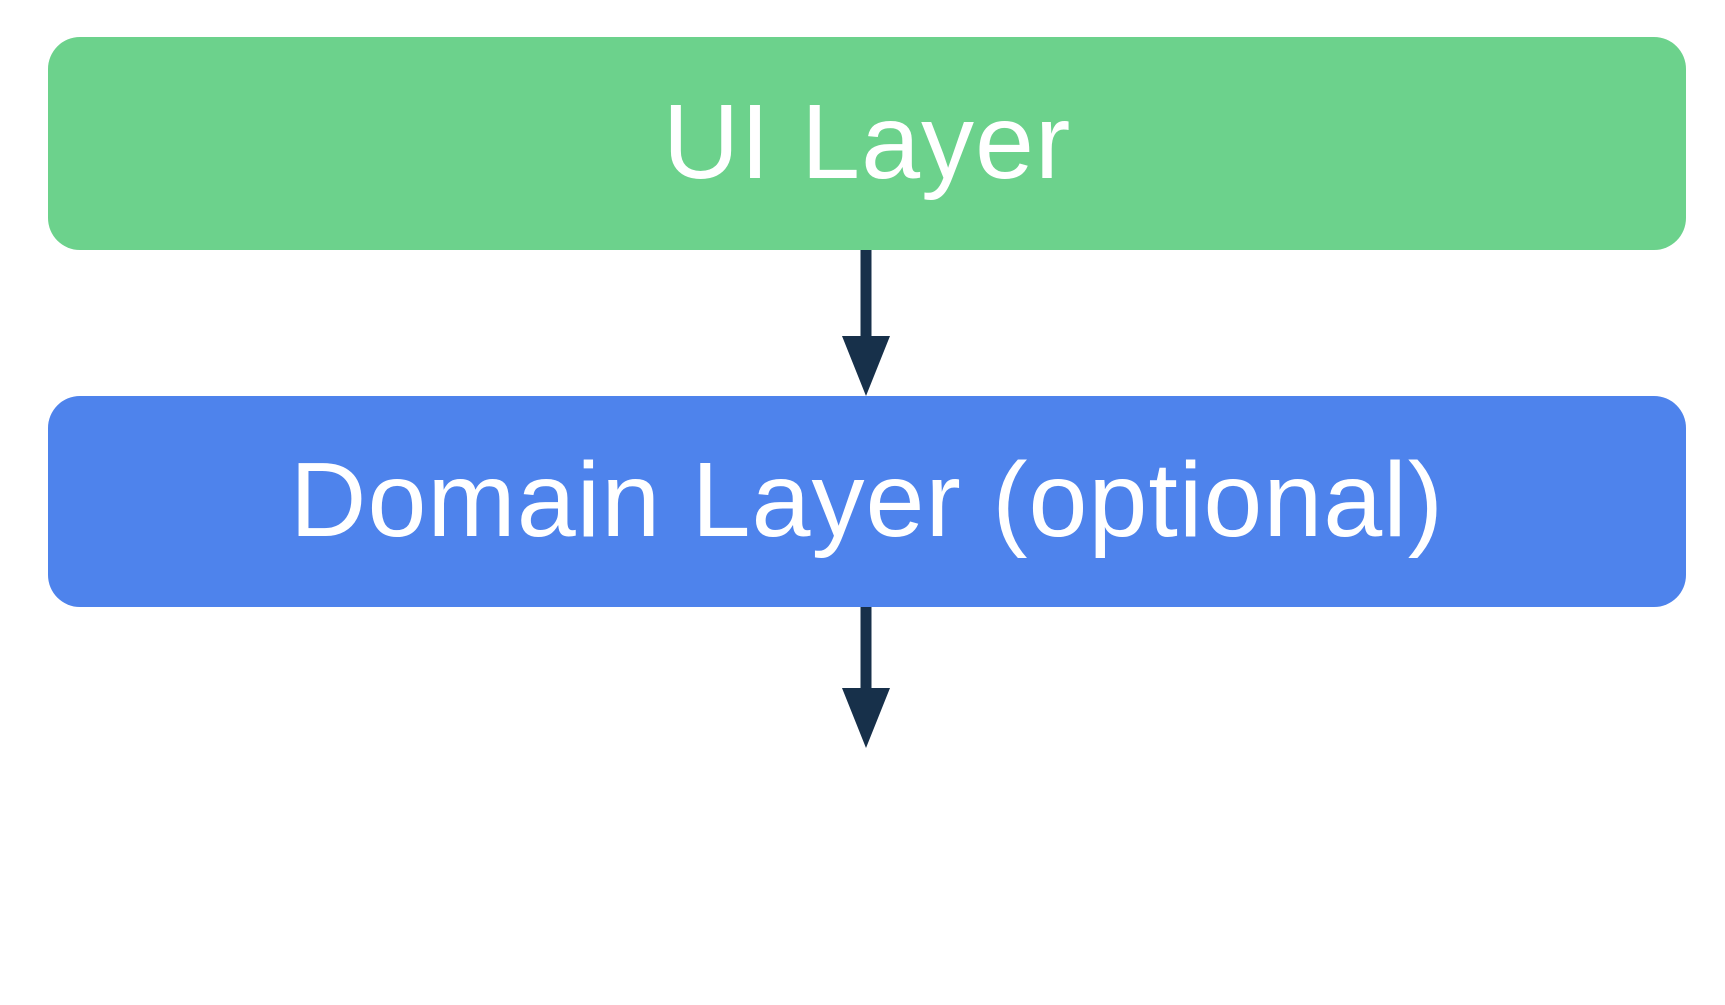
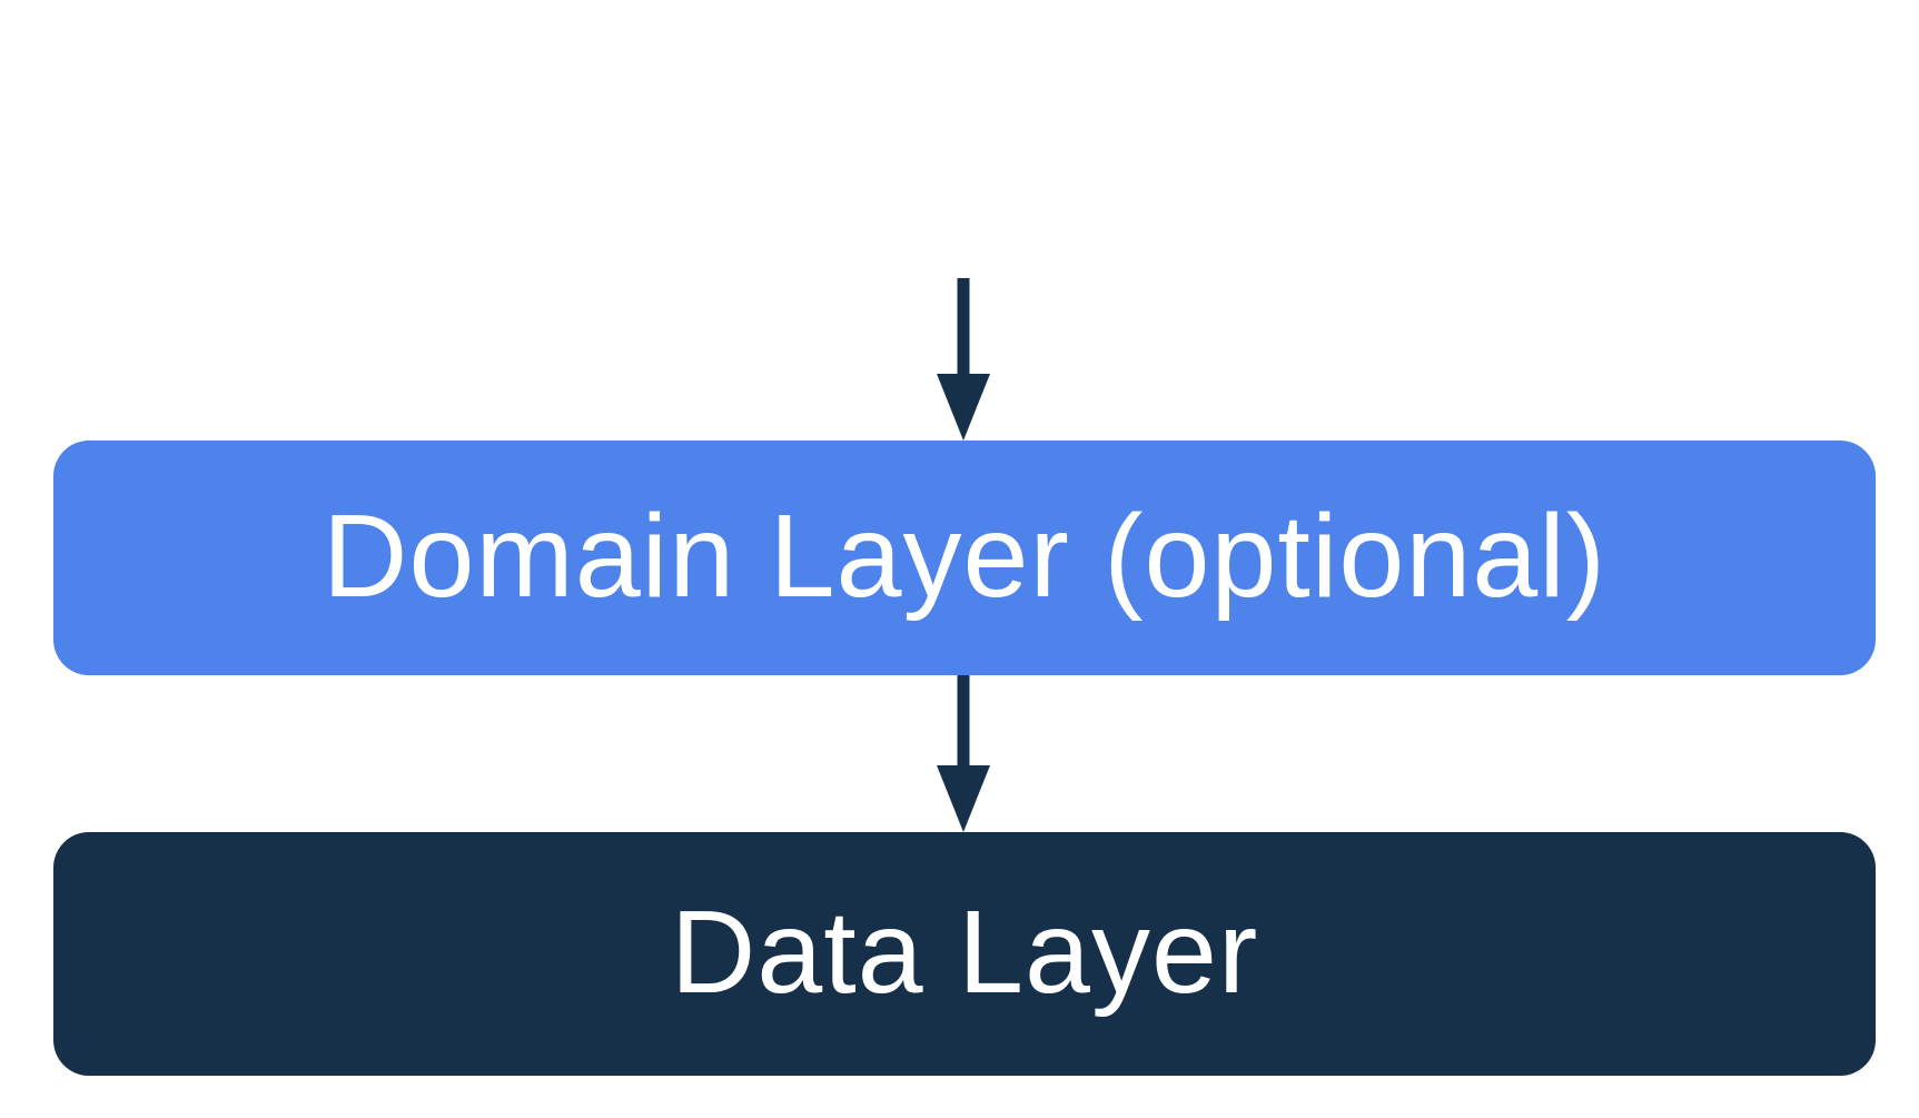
- UI Layer
  Domain Layer (optional)
+ Data Layer
